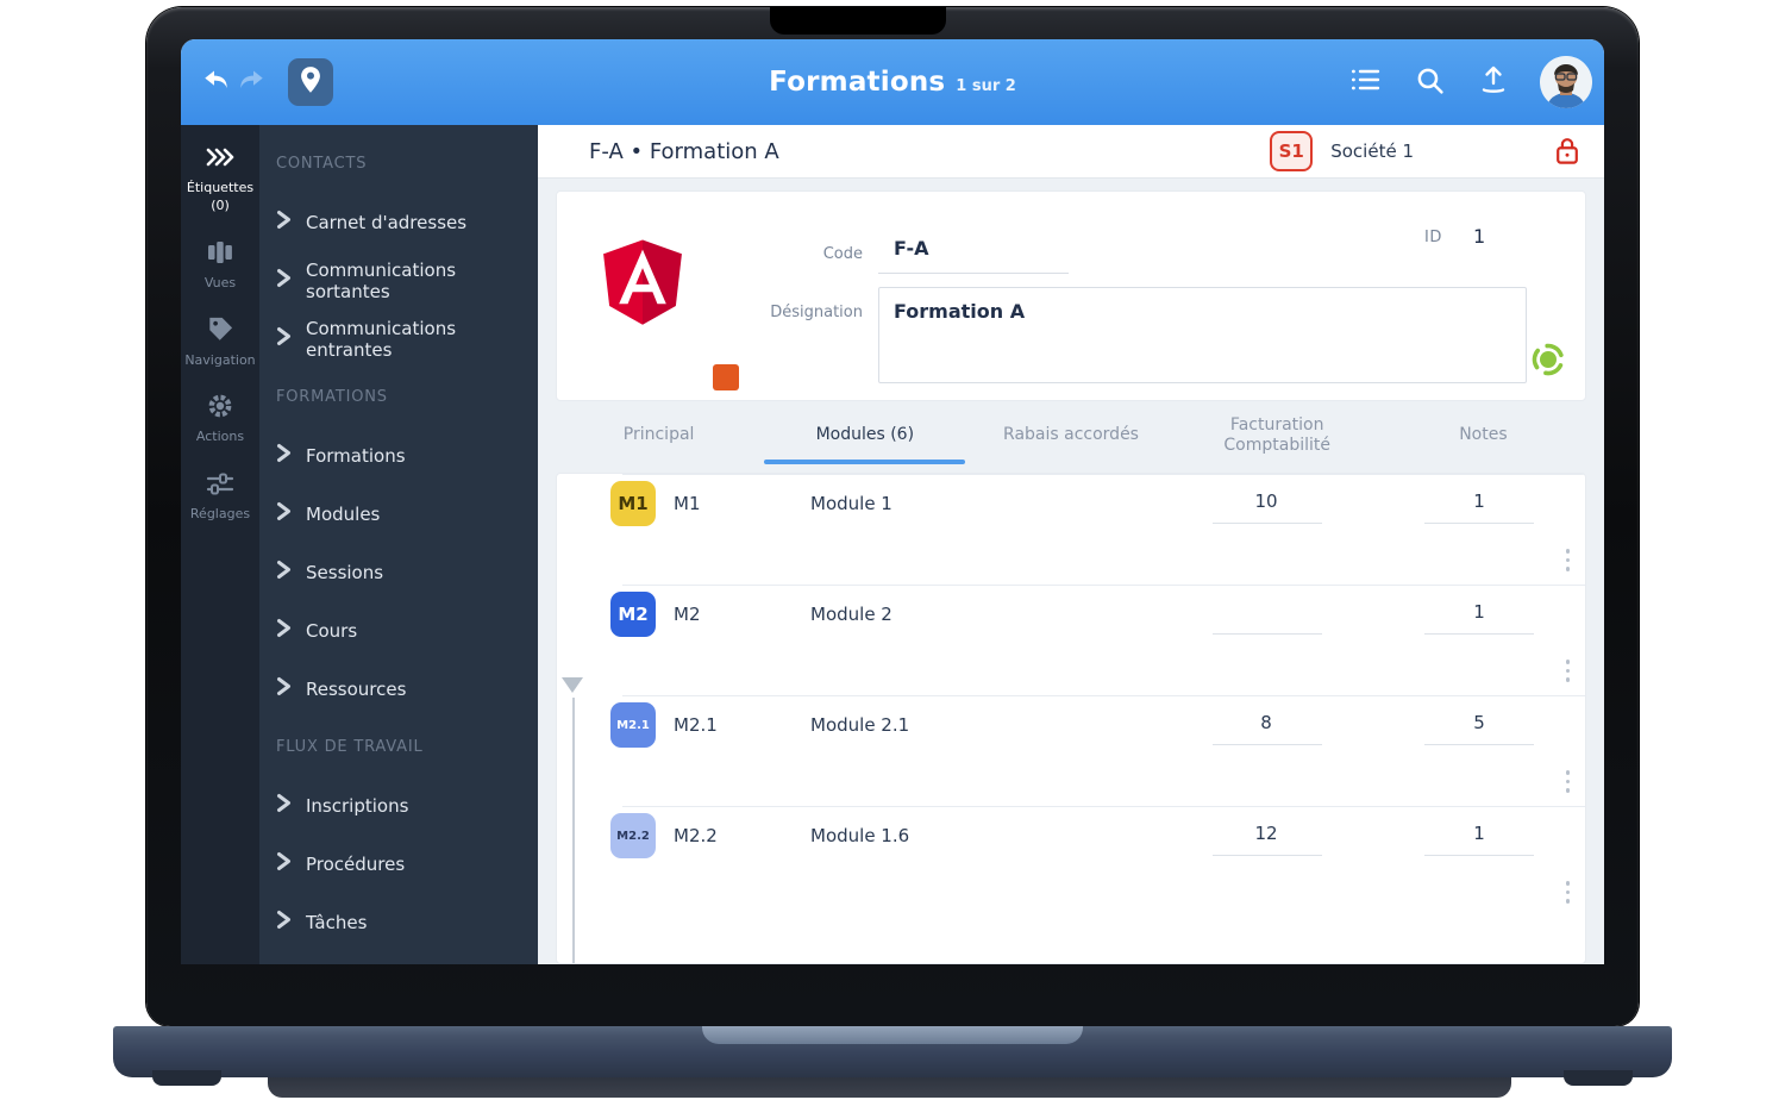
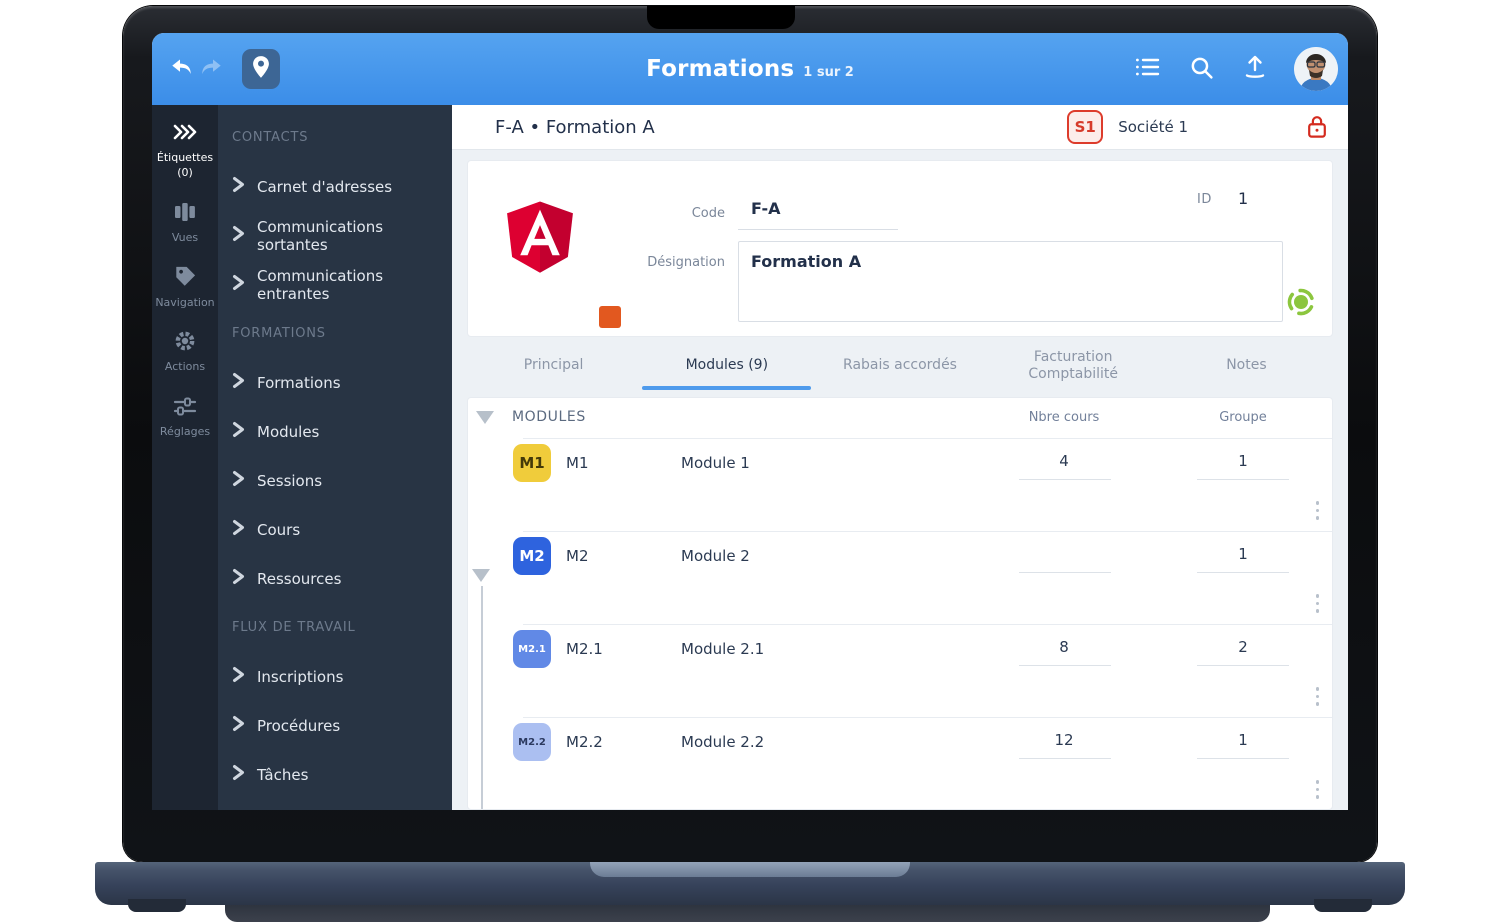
  Formations
  1 sur 2
  Étiquettes (0)
  Vues
  Navigation
  Actions
  Réglages
  CONTACTS
  Carnet d'adresses
  Communications sortantes
  Communications entrantes
  FORMATIONS
  Formations
  Modules
  Sessions
  Cours
  Ressources
  FLUX DE TRAVAIL
  Inscriptions
  Procédures
  Tâches
  F-A • Formation A
  S1
  Société 1
  Code
  F-A
  Désignation
  Formation A
  ID
  1
  Principal
- Modules (6)
+ Modules (9)
  Rabais accordés
  Facturation Comptabilité
  Notes
+ MODULES
+ Nbre cours
+ Groupe
  M1
  M1
  Module 1
- 10
+ 4
  1
  M2
  M2
  Module 2
  1
  M2.1
  M2.1
  Module 2.1
  8
- 5
+ 2
  M2.2
  M2.2
- Module 1.6
+ Module 2.2
  12
  1
